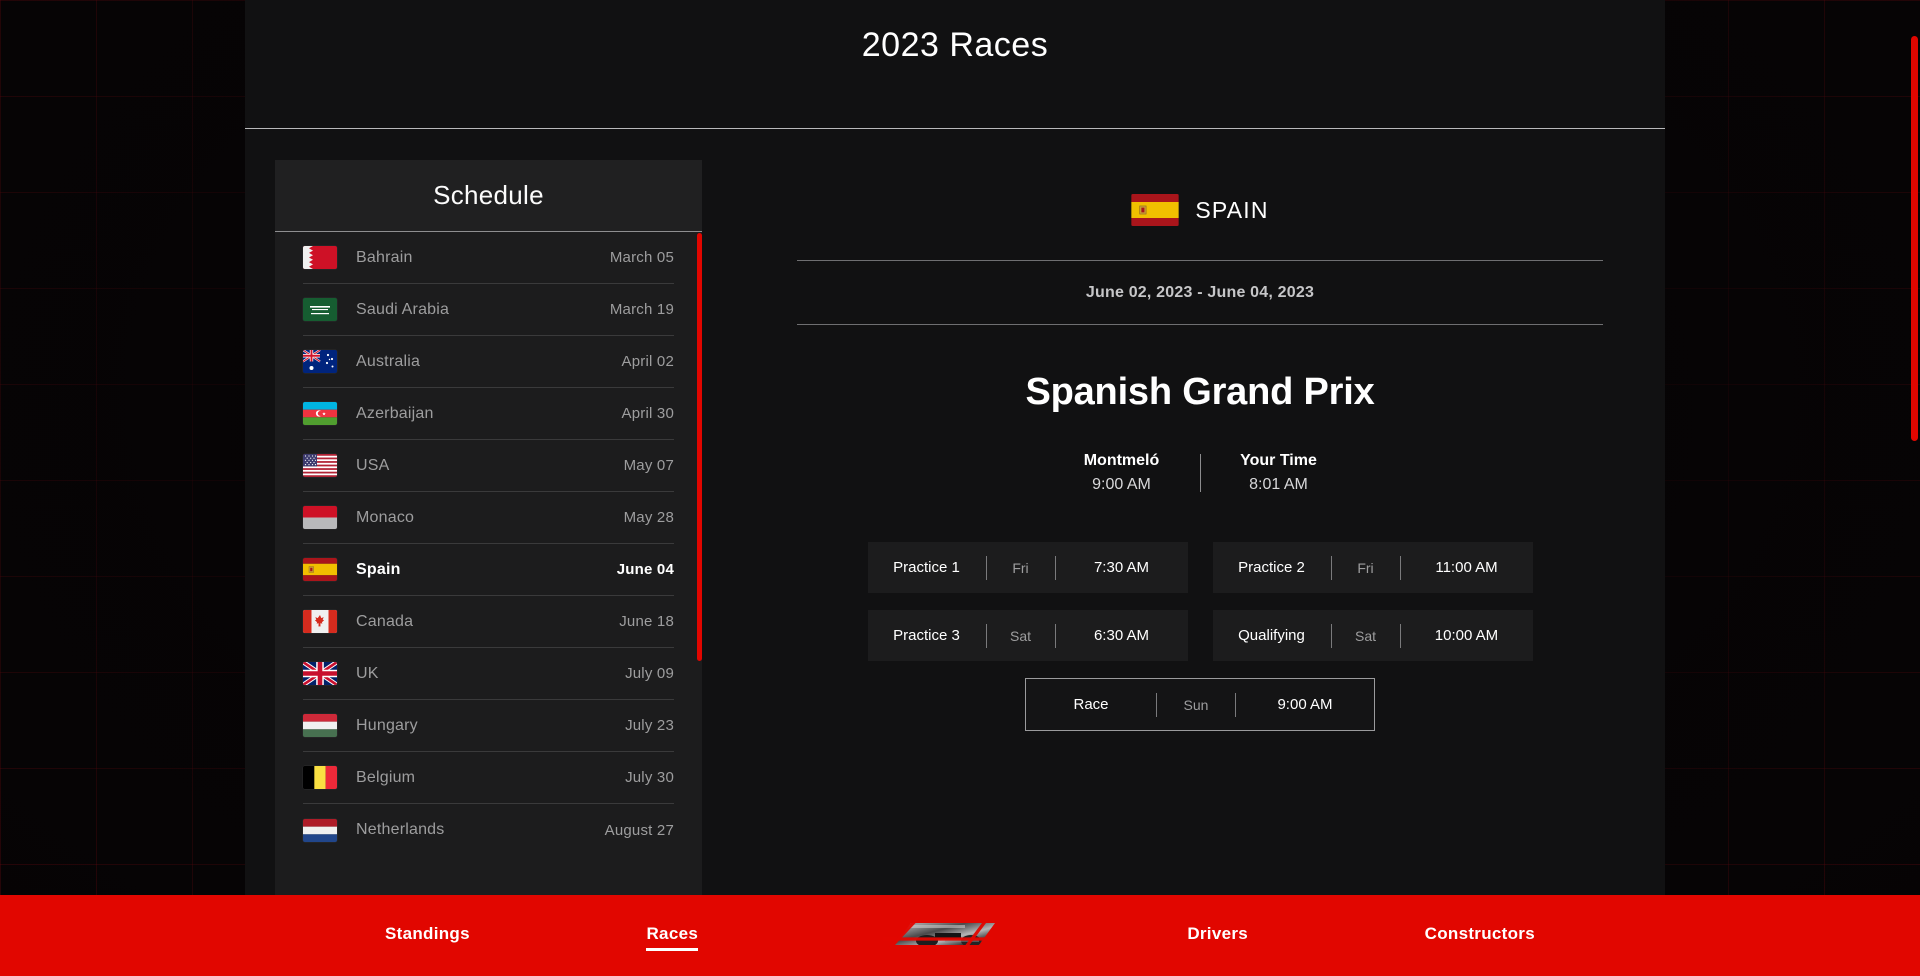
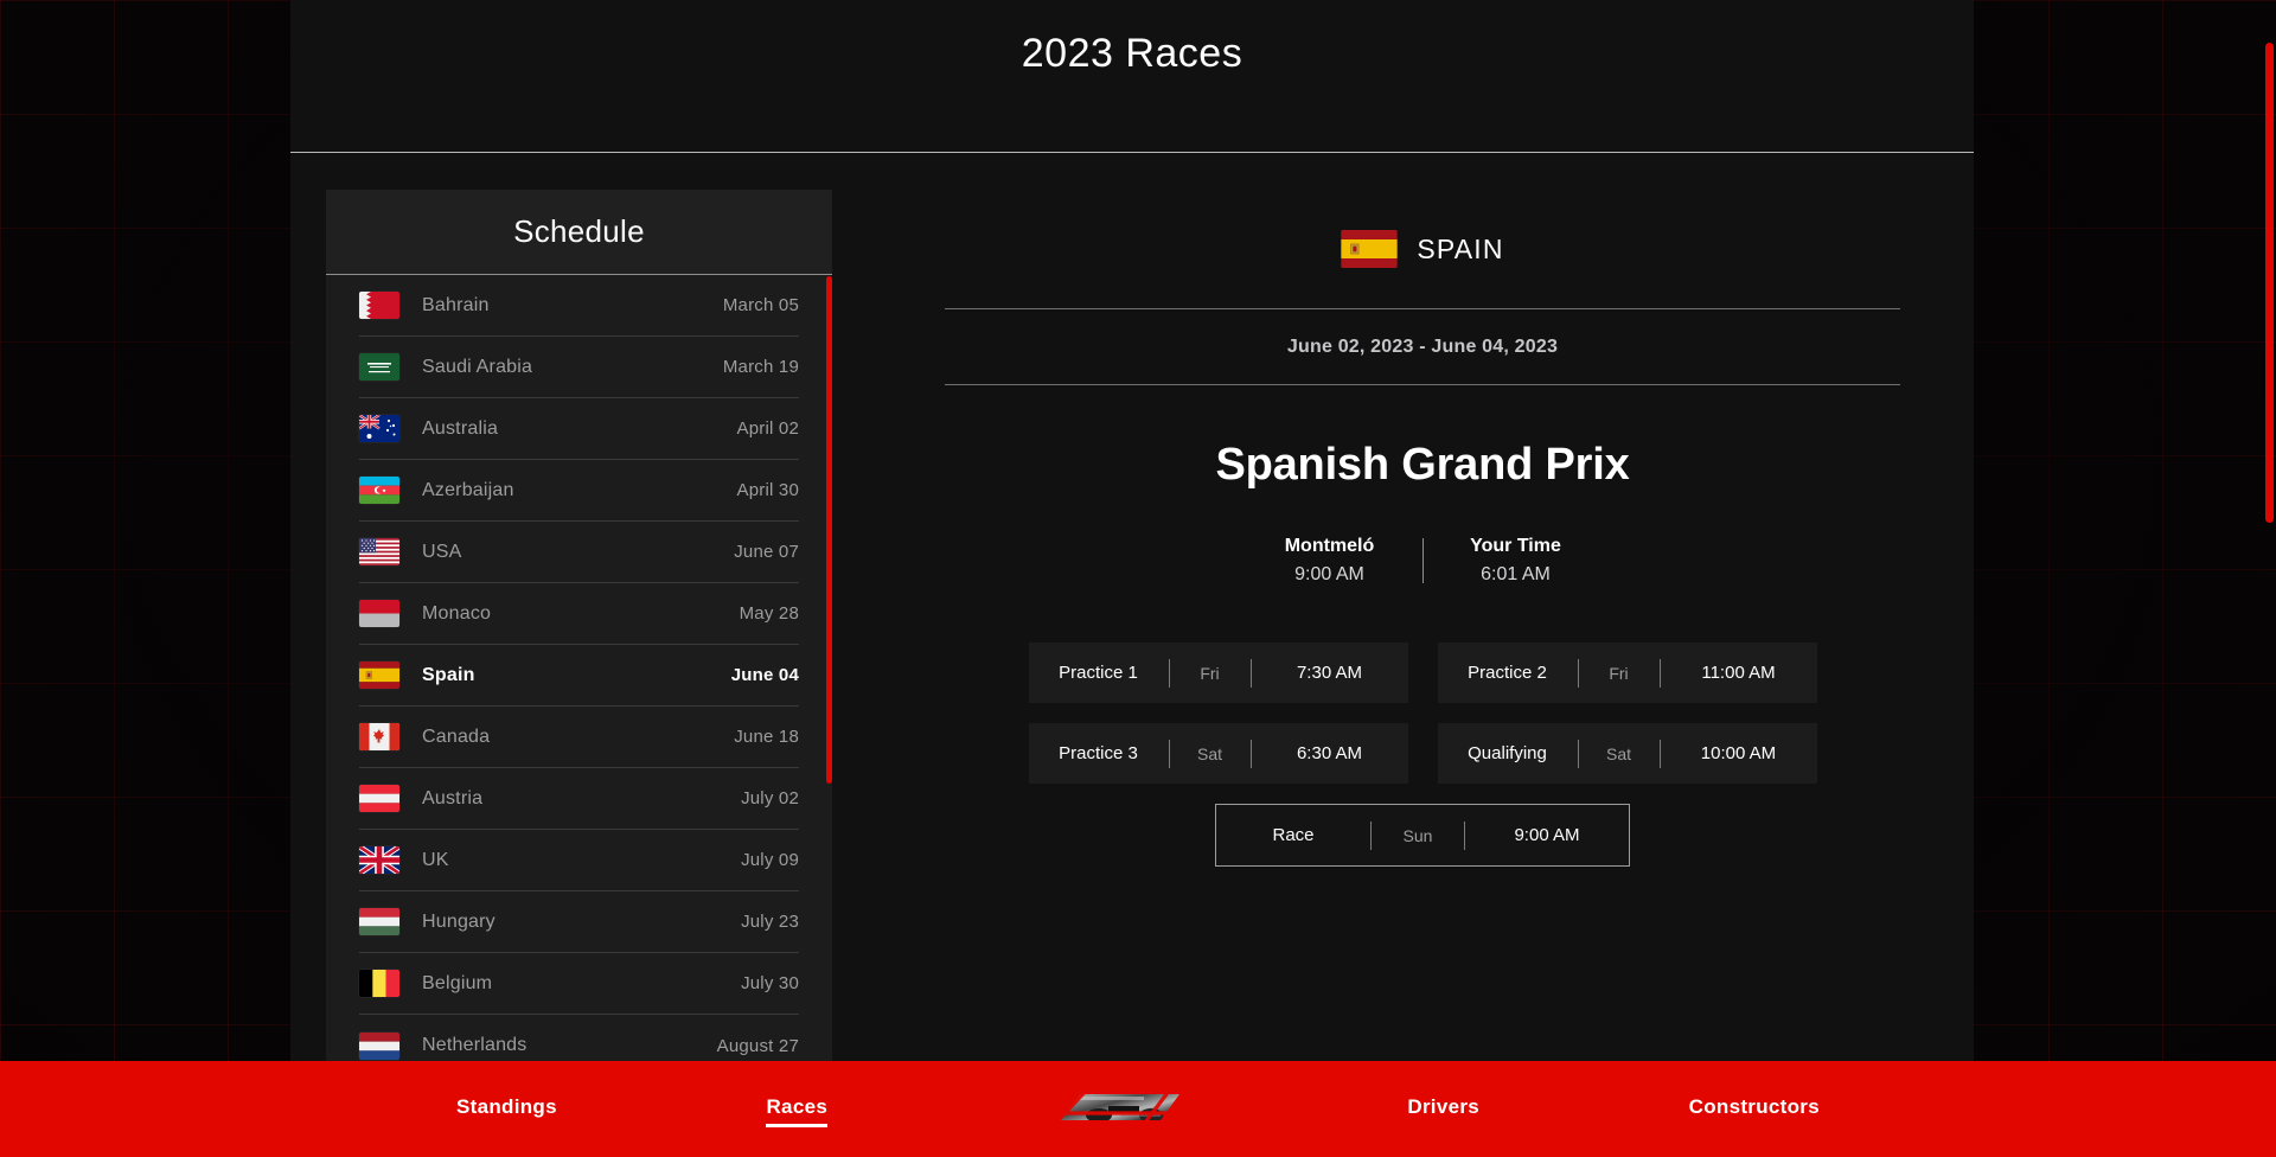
  2023 Races
  Schedule
  Bahrain
  March 05
  Saudi Arabia
  March 19
  Australia
  April 02
  Azerbaijan
  April 30
  USA
- May 07
+ June 07
  Monaco
  May 28
  Spain
  June 04
  Canada
  June 18
+ Austria
+ July 02
  UK
  July 09
  Hungary
  July 23
  Belgium
  July 30
  Netherlands
  August 27
  SPAIN
  June 02, 2023 - June 04, 2023
  Spanish Grand Prix
  Montmeló
  9:00 AM
  Your Time
- 8:01 AM
+ 6:01 AM
  Practice 1
  Fri
  7:30 AM
  Practice 2
  Fri
  11:00 AM
  Practice 3
  Sat
  6:30 AM
  Qualifying
  Sat
  10:00 AM
  Race
  Sun
  9:00 AM
  Standings
  Races
  Drivers
  Constructors
